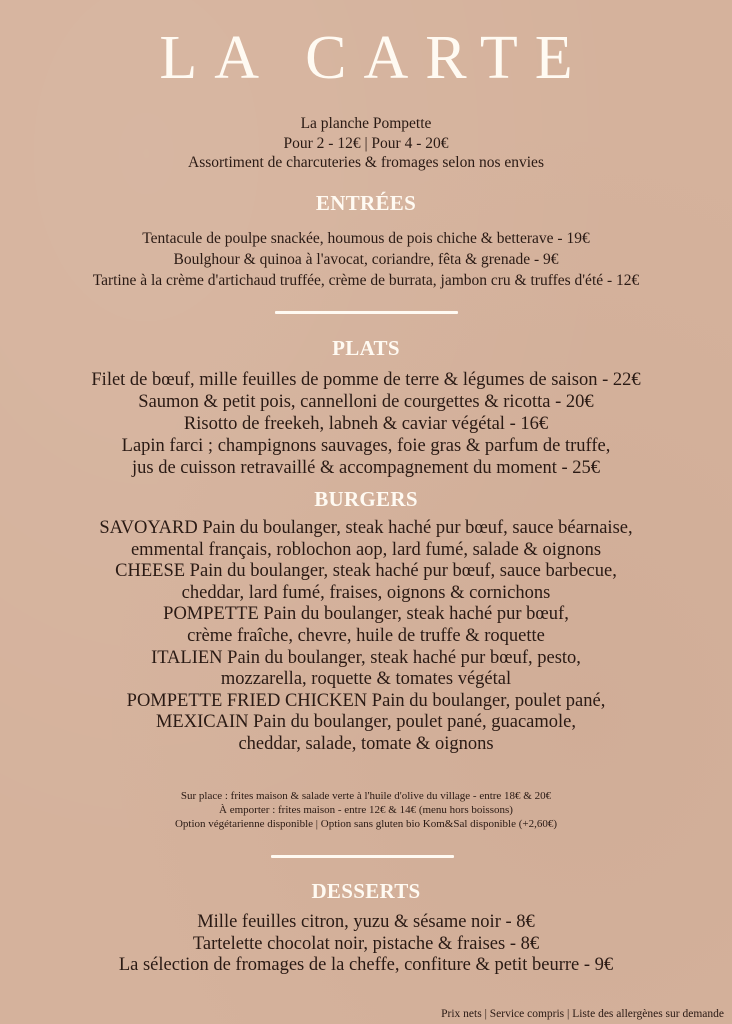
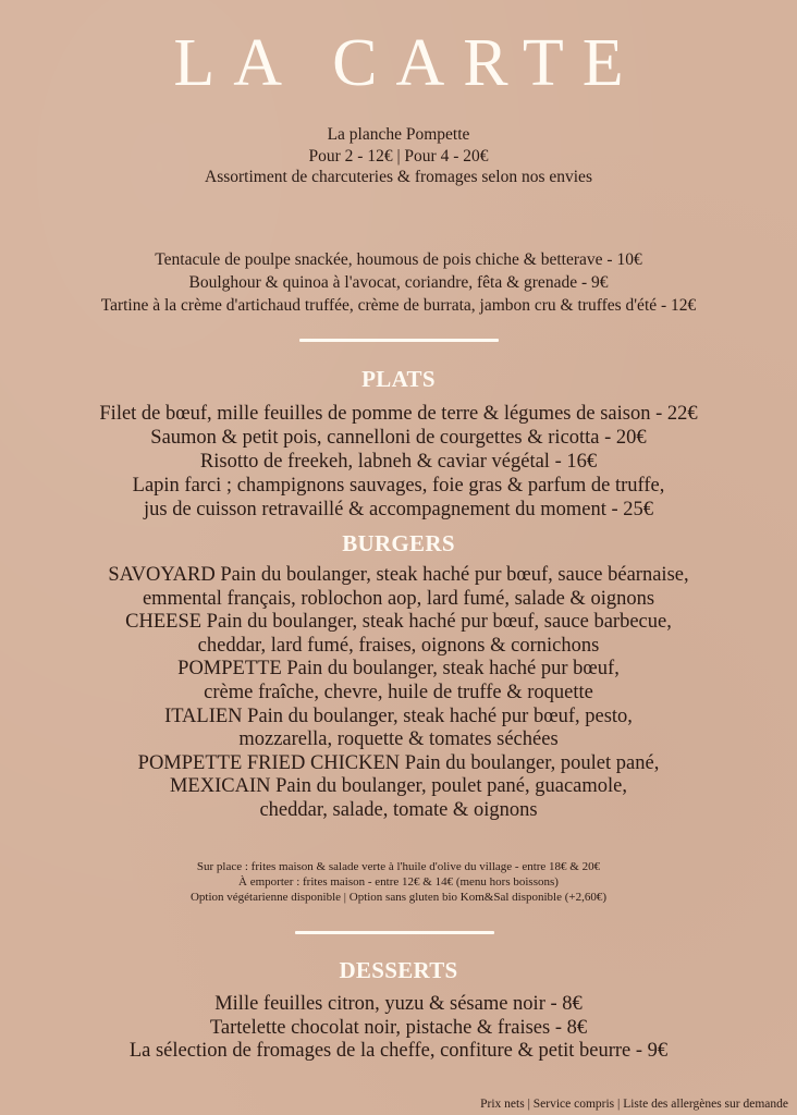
  LA CARTE
  La planche Pompette
  Pour 2 - 12€ | Pour 4 - 20€
  Assortiment de charcuteries & fromages selon nos envies
- ENTRÉES
- Tentacule de poulpe snackée, houmous de pois chiche & betterave - 19€
+ Tentacule de poulpe snackée, houmous de pois chiche & betterave - 10€
  Boulghour & quinoa à l'avocat, coriandre, fêta & grenade - 9€
  Tartine à la crème d'artichaud truffée, crème de burrata, jambon cru & truffes d'été - 12€
  PLATS
  Filet de bœuf, mille feuilles de pomme de terre & légumes de saison - 22€
  Saumon & petit pois, cannelloni de courgettes & ricotta - 20€
  Risotto de freekeh, labneh & caviar végétal - 16€
  Lapin farci ; champignons sauvages, foie gras & parfum de truffe,
  jus de cuisson retravaillé & accompagnement du moment - 25€
  BURGERS
  SAVOYARD Pain du boulanger, steak haché pur bœuf, sauce béarnaise,
  emmental français, roblochon aop, lard fumé, salade & oignons
  CHEESE Pain du boulanger, steak haché pur bœuf, sauce barbecue,
  cheddar, lard fumé, fraises, oignons & cornichons
  POMPETTE Pain du boulanger, steak haché pur bœuf,
  crème fraîche, chevre, huile de truffe & roquette
  ITALIEN Pain du boulanger, steak haché pur bœuf, pesto,
- mozzarella, roquette & tomates végétal
+ mozzarella, roquette & tomates séchées
  POMPETTE FRIED CHICKEN Pain du boulanger, poulet pané,
  MEXICAIN Pain du boulanger, poulet pané, guacamole,
  cheddar, salade, tomate & oignons
  Sur place : frites maison & salade verte à l'huile d'olive du village - entre 18€ & 20€
  À emporter : frites maison - entre 12€ & 14€ (menu hors boissons)
  Option végétarienne disponible | Option sans gluten bio Kom&Sal disponible (+2,60€)
  DESSERTS
  Mille feuilles citron, yuzu & sésame noir - 8€
  Tartelette chocolat noir, pistache & fraises - 8€
  La sélection de fromages de la cheffe, confiture & petit beurre - 9€
  Prix nets | Service compris | Liste des allergènes sur demande
